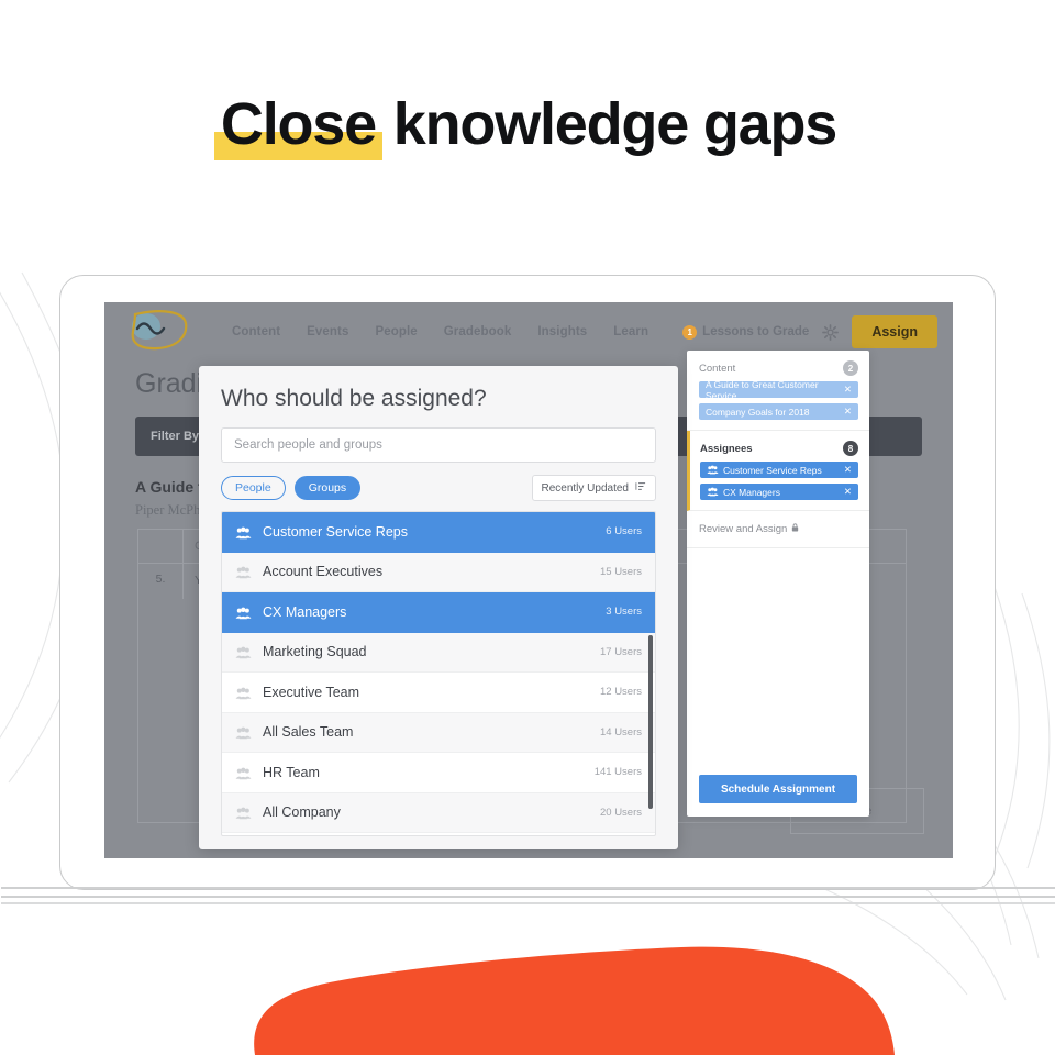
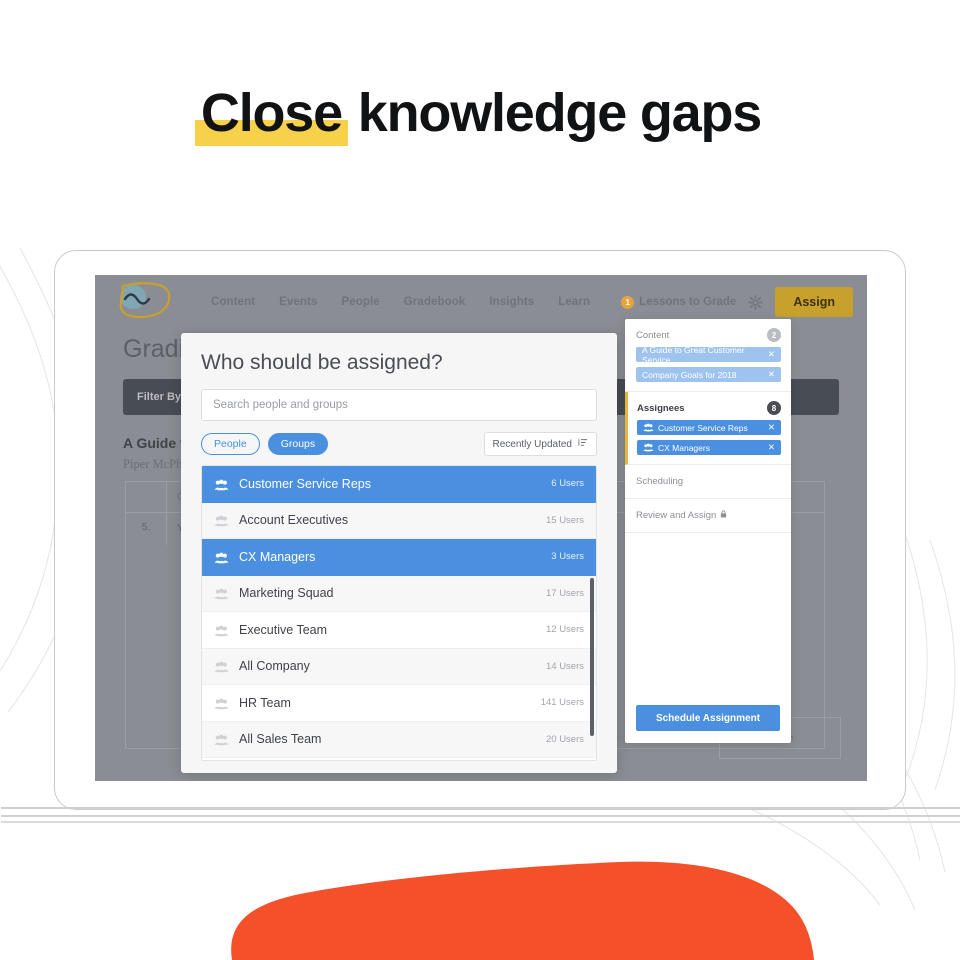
  Close knowledge gaps
  Content
  Events
  People
  Gradebook
  Insights
  Learn
  1
  Lessons to Grade
  Assign
  Filter By
  5.
  Content
  2
  A Guide to Great Customer Service
  ✕
  Company Goals for 2018
  ✕
  Assignees
  8
  Customer Service Reps
  ✕
  CX Managers
  ✕
+ Scheduling
  Review and Assign
  Schedule Assignment
  Who should be assigned?
  Search people and groups
  People
  Groups
  Recently Updated
  Customer Service Reps
  6 Users
  Account Executives
  15 Users
  CX Managers
  3 Users
  Marketing Squad
  17 Users
  Executive Team
  12 Users
- All Sales Team
+ All Company
  14 Users
  HR Team
  141 Users
- All Company
+ All Sales Team
  20 Users
